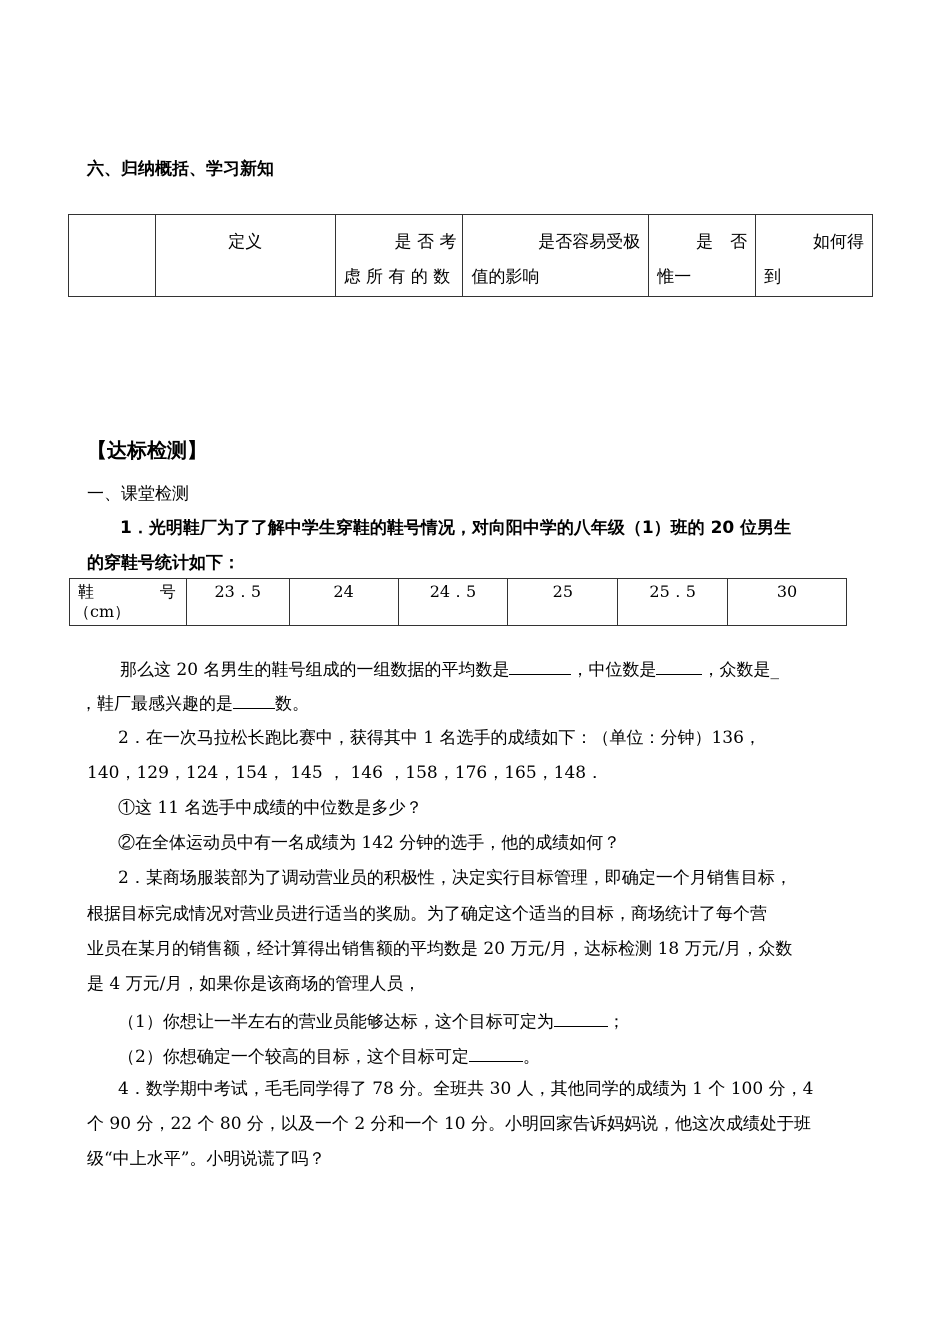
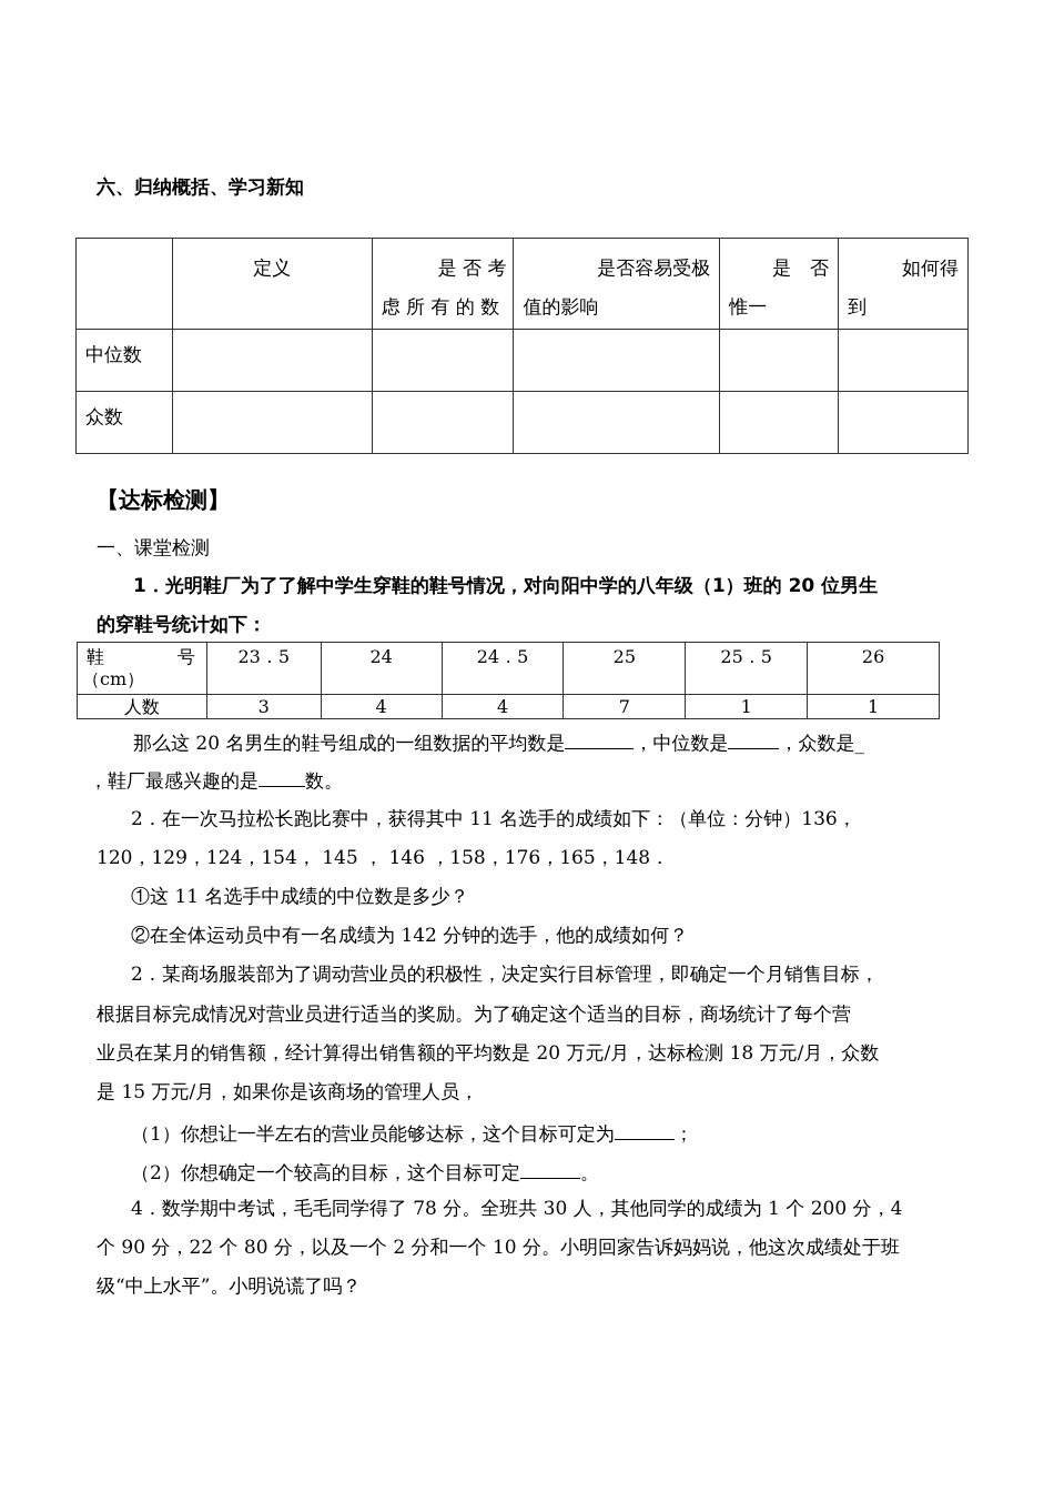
  六、归纳概括、学习新知
  	定义	是 否 考 虑 所 有 的 数	是否容易受极 值的影响	是 否 惟一	如何得 到
+ 中位数
+ 众数
  【达标检测】
  一、课堂检测
  1．光明鞋厂为了了解中学生穿鞋的鞋号情况，对向阳中学的八年级（1）班的 20 位男生
  的穿鞋号统计如下：
- 鞋 号 （cm）	23．5	24	24．5	25	25．5	30
+ 鞋 号 （cm）	23．5	24	24．5	25	25．5	26
+ 人数	3	4	4	7	1	1
  那么这 20 名男生的鞋号组成的一组数据的平均数是 ，中位数是 ，众数是_
  ，鞋厂最感兴趣的是 数。
- 2．在一次马拉松长跑比赛中，获得其中 1 名选手的成绩如下：（单位：分钟）136，
+ 2．在一次马拉松长跑比赛中，获得其中 11 名选手的成绩如下：（单位：分钟）136，
- 140，129，124，154， 145 ， 146 ，158，176，165，148．
+ 120，129，124，154， 145 ， 146 ，158，176，165，148．
  ①这 11 名选手中成绩的中位数是多少？
  ②在全体运动员中有一名成绩为 142 分钟的选手，他的成绩如何？
  2．某商场服装部为了调动营业员的积极性，决定实行目标管理，即确定一个月销售目标，
  根据目标完成情况对营业员进行适当的奖励。为了确定这个适当的目标，商场统计了每个营
  业员在某月的销售额，经计算得出销售额的平均数是 20 万元/月，达标检测 18 万元/月，众数
- 是 4 万元/月，如果你是该商场的管理人员，
+ 是 15 万元/月，如果你是该商场的管理人员，
  （1）你想让一半左右的营业员能够达标，这个目标可定为 ；
  （2）你想确定一个较高的目标，这个目标可定 。
- 4．数学期中考试，毛毛同学得了 78 分。全班共 30 人，其他同学的成绩为 1 个 100 分，4
+ 4．数学期中考试，毛毛同学得了 78 分。全班共 30 人，其他同学的成绩为 1 个 200 分，4
  个 90 分，22 个 80 分，以及一个 2 分和一个 10 分。小明回家告诉妈妈说，他这次成绩处于班
  级“中上水平”。小明说谎了吗？
